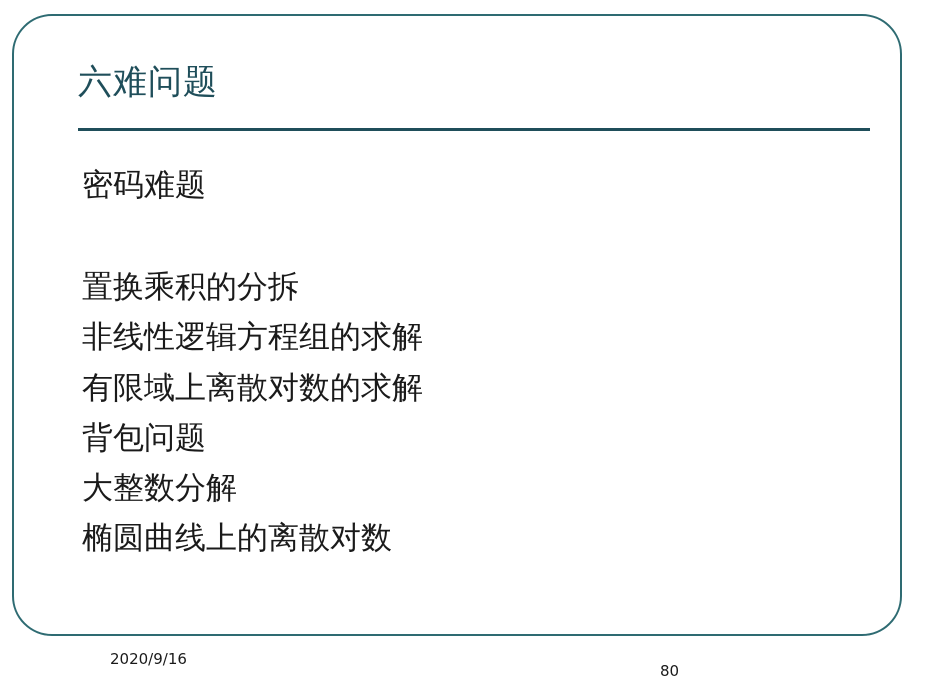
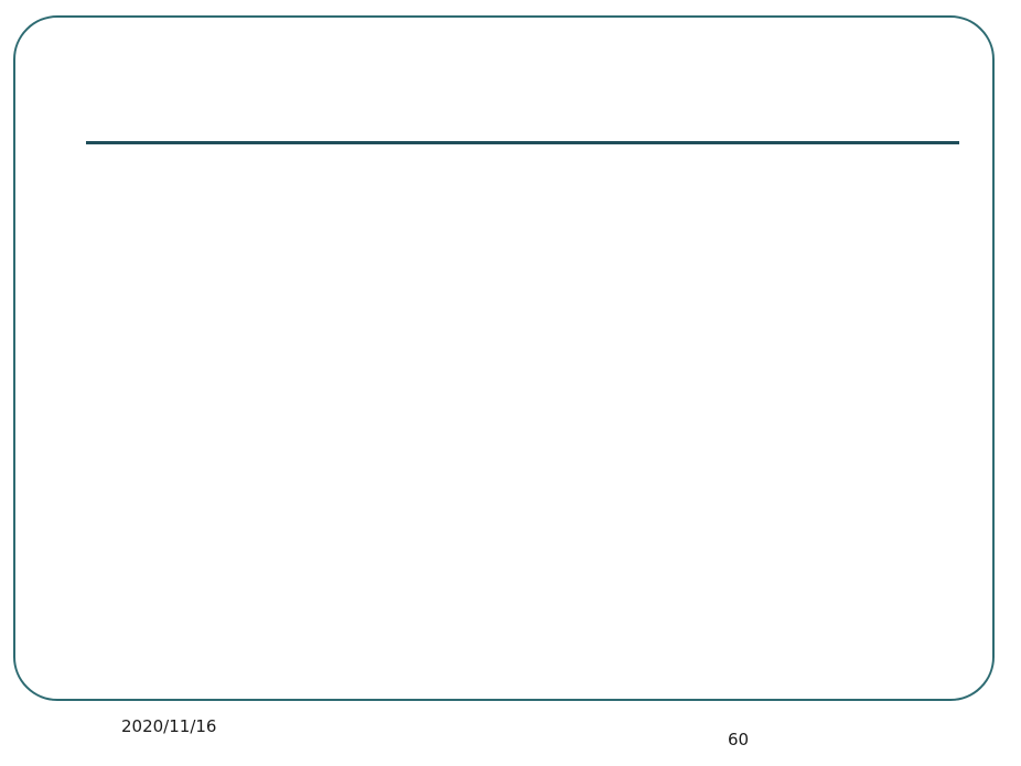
- 六难问题
- 密码难题
- 置换乘积的分拆
- 非线性逻辑方程组的求解
- 有限域上离散对数的求解
- 背包问题
- 大整数分解
- 椭圆曲线上的离散对数
- 2020/9/16
+ 2020/11/16
- 80
+ 60
